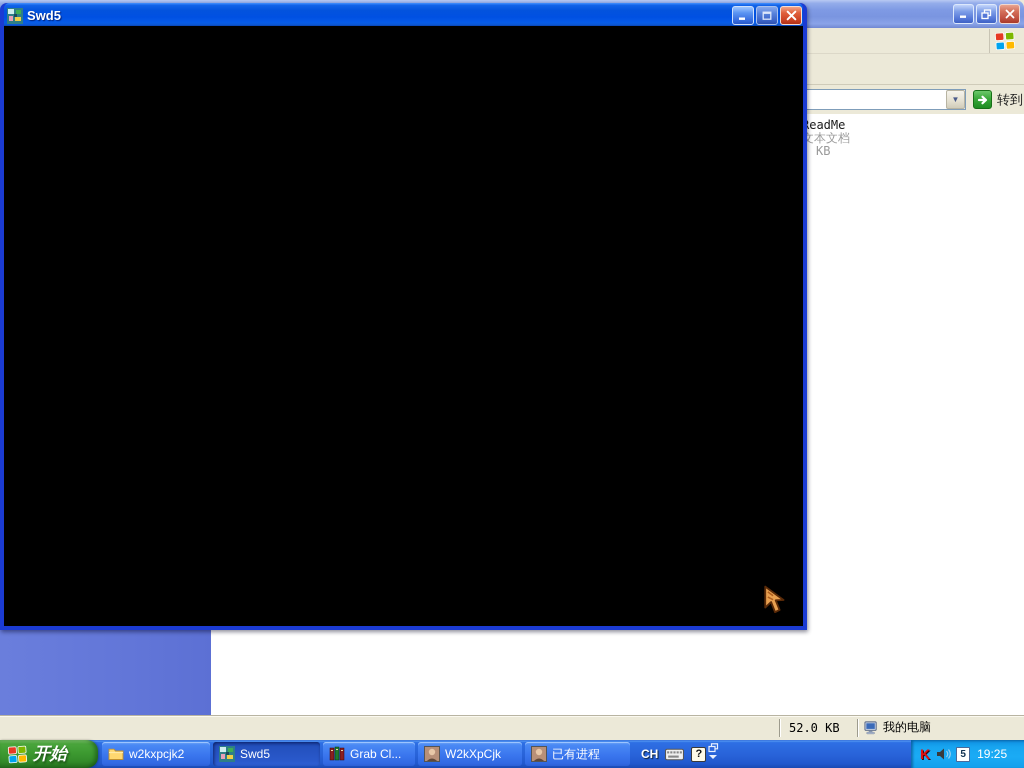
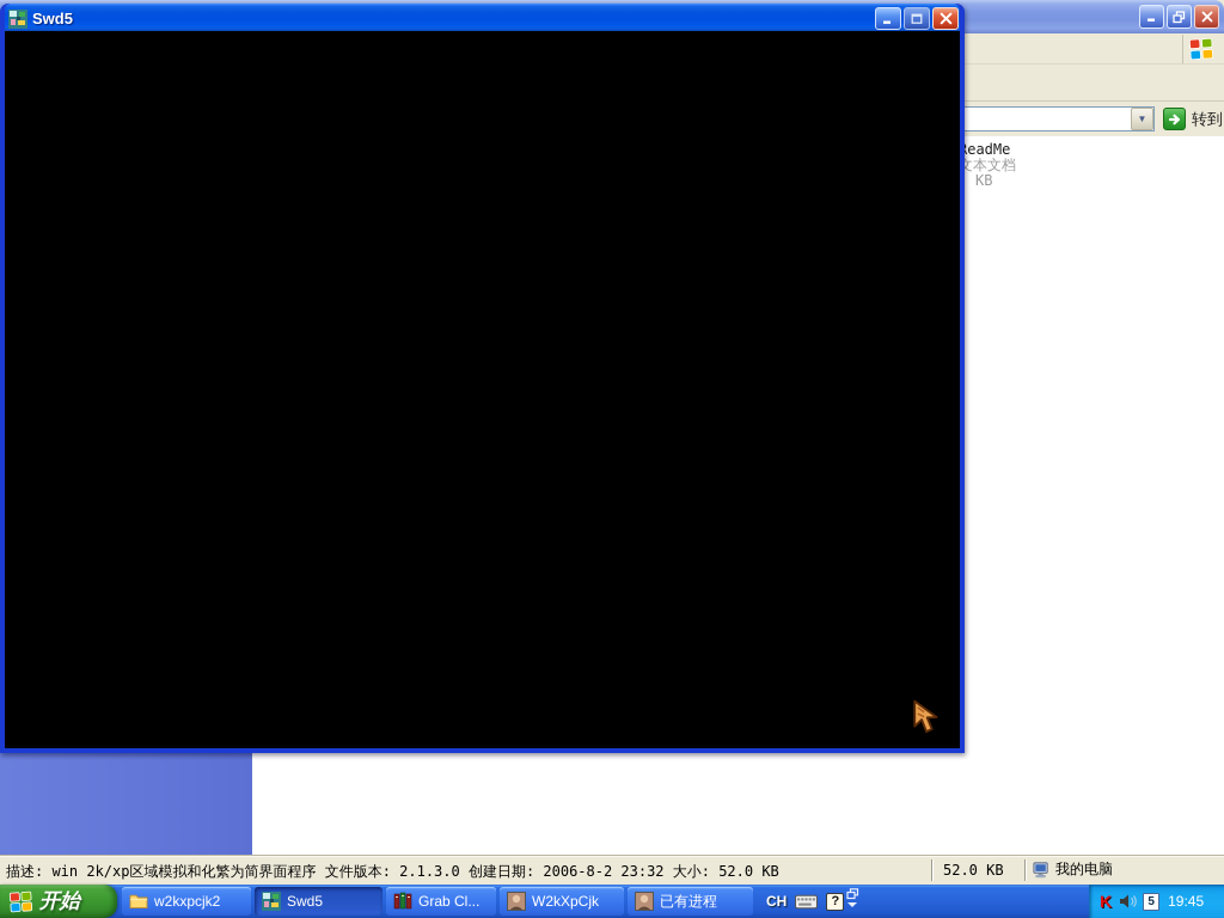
  ▼
  转到
  eadMe
  文本文档
  KB
+ 描述: win 2k/xp区域模拟和化繁为简界面程序 文件版本: 2.1.3.0 创建日期: 2006-8-2 23:32 大小: 52.0 KB
  52.0 KB
  我的电脑
  Swd5
  开始
  w2kxpcjk2
  Swd5
  Grab Cl...
  W2kXpCjk
  已有进程
  CH
  ?
  K
  5
- 19:25
+ 19:45
